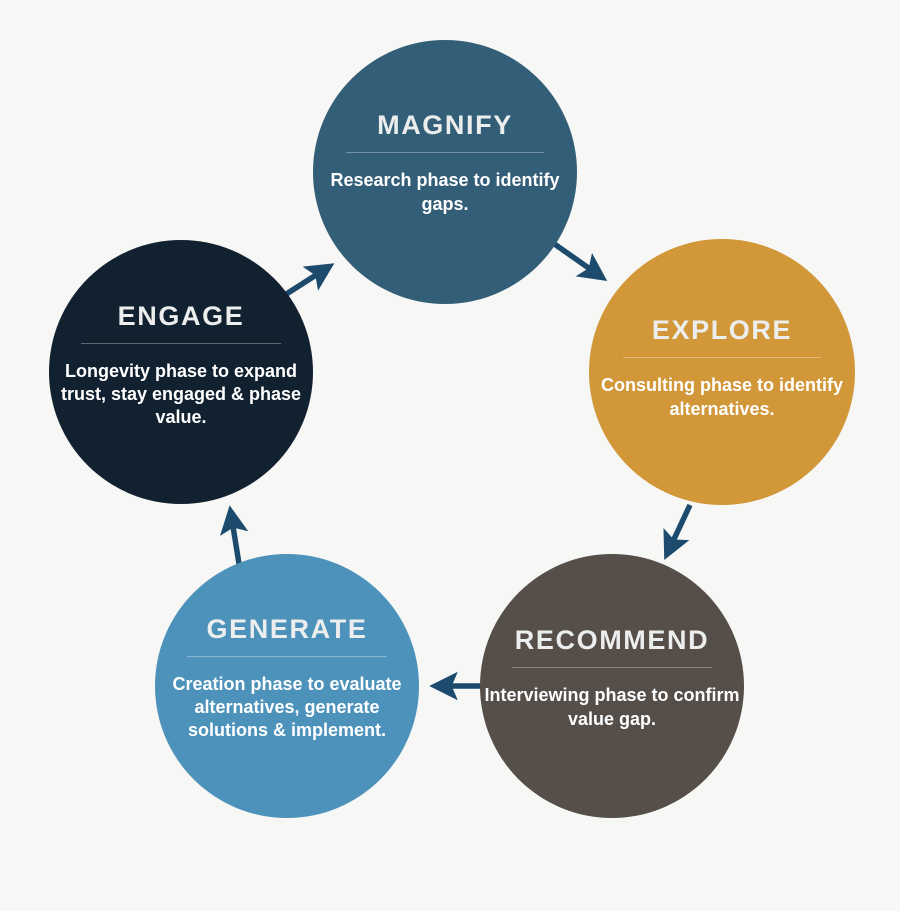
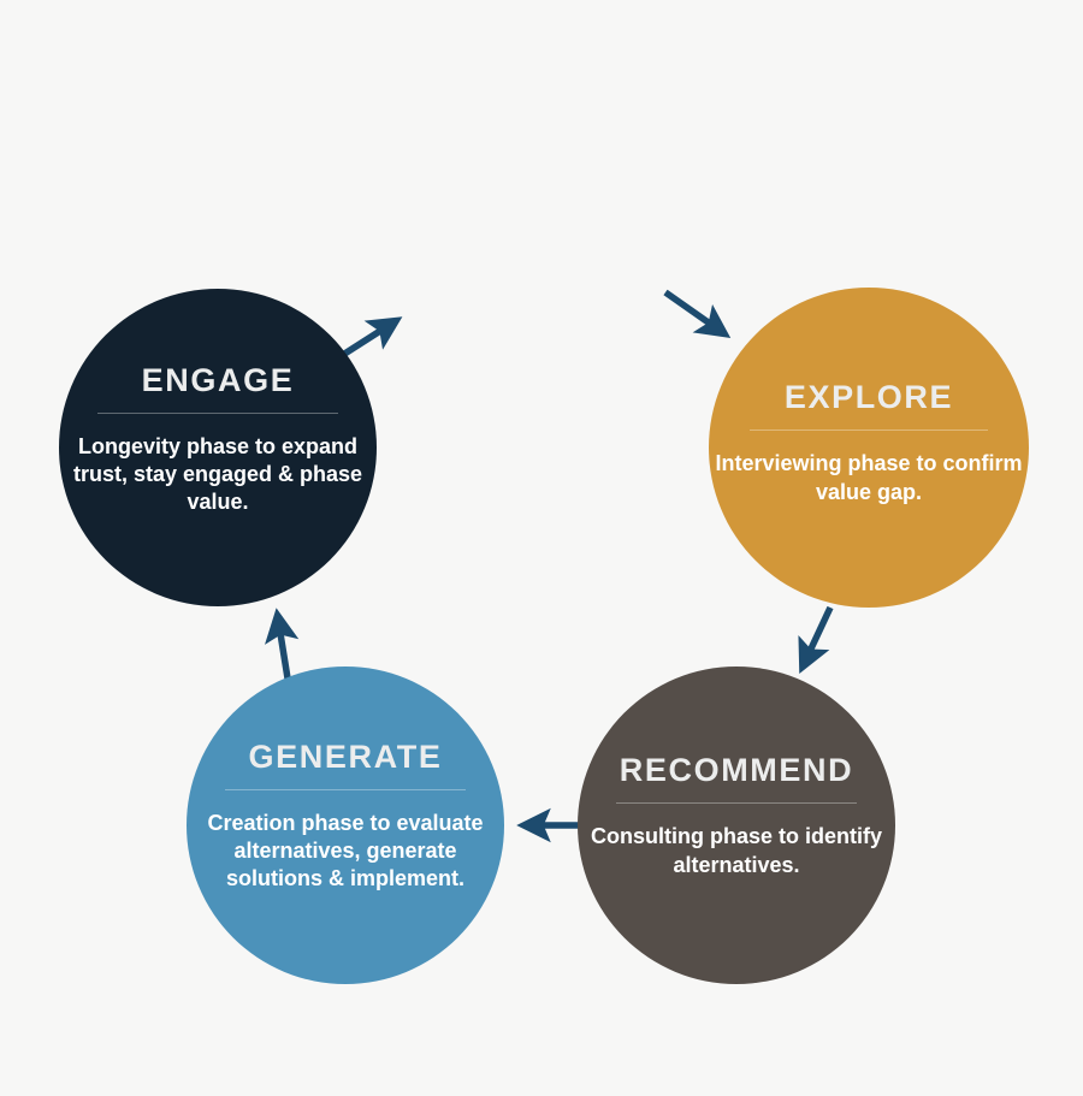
- MAGNIFY
- Research phase to identify gaps.
  EXPLORE
- Consulting phase to identify alternatives.
+ Interviewing phase to confirm value gap.
  RECOMMEND
- Interviewing phase to confirm value gap.
+ Consulting phase to identify alternatives.
  GENERATE
  Creation phase to evaluate alternatives, generate solutions & implement.
  ENGAGE
  Longevity phase to expand trust, stay engaged & phase value.
